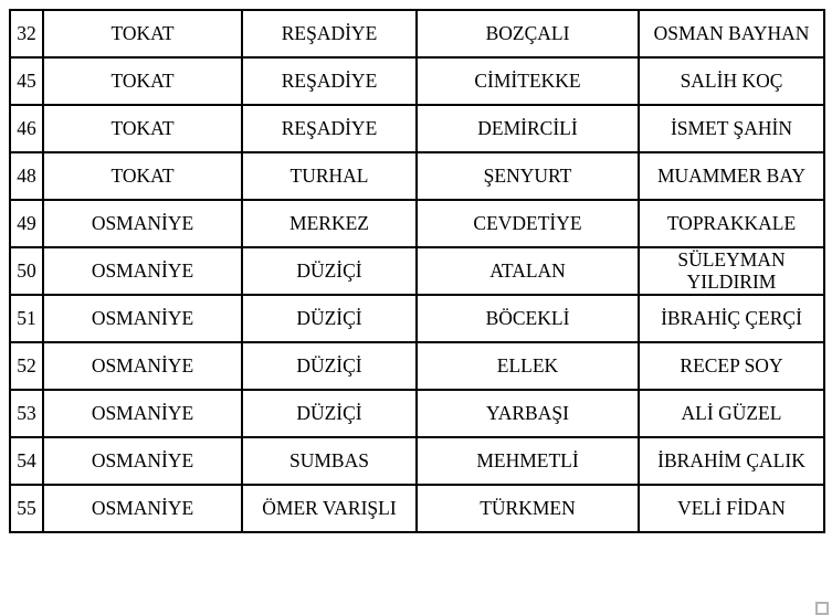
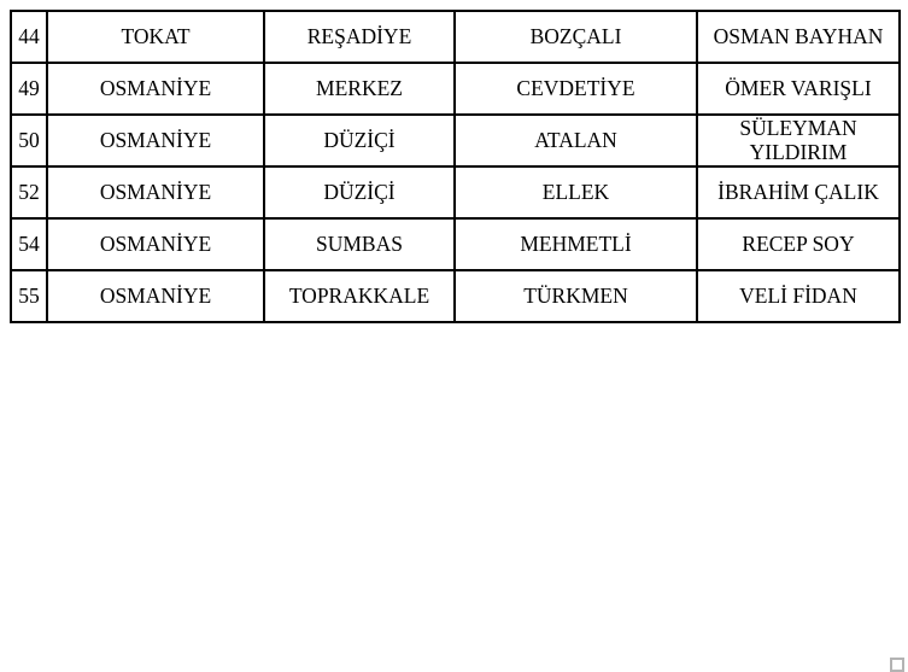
- 32	TOKAT	REŞADİYE	BOZÇALI	OSMAN BAYHAN
+ 44	TOKAT	REŞADİYE	BOZÇALI	OSMAN BAYHAN
- 45	TOKAT	REŞADİYE	CİMİTEKKE	SALİH KOÇ
- 46	TOKAT	REŞADİYE	DEMİRCİLİ	İSMET ŞAHİN
- 48	TOKAT	TURHAL	ŞENYURT	MUAMMER BAY
- 49	OSMANİYE	MERKEZ	CEVDETİYE	TOPRAKKALE
+ 49	OSMANİYE	MERKEZ	CEVDETİYE	ÖMER VARIŞLI
  50	OSMANİYE	DÜZİÇİ	ATALAN	SÜLEYMAN YILDIRIM
- 51	OSMANİYE	DÜZİÇİ	BÖCEKLİ	İBRAHİÇ ÇERÇİ
- 52	OSMANİYE	DÜZİÇİ	ELLEK	RECEP SOY
+ 52	OSMANİYE	DÜZİÇİ	ELLEK	İBRAHİM ÇALIK
- 53	OSMANİYE	DÜZİÇİ	YARBAŞI	ALİ GÜZEL
- 54	OSMANİYE	SUMBAS	MEHMETLİ	İBRAHİM ÇALIK
+ 54	OSMANİYE	SUMBAS	MEHMETLİ	RECEP SOY
- 55	OSMANİYE	ÖMER VARIŞLI	TÜRKMEN	VELİ FİDAN
+ 55	OSMANİYE	TOPRAKKALE	TÜRKMEN	VELİ FİDAN
